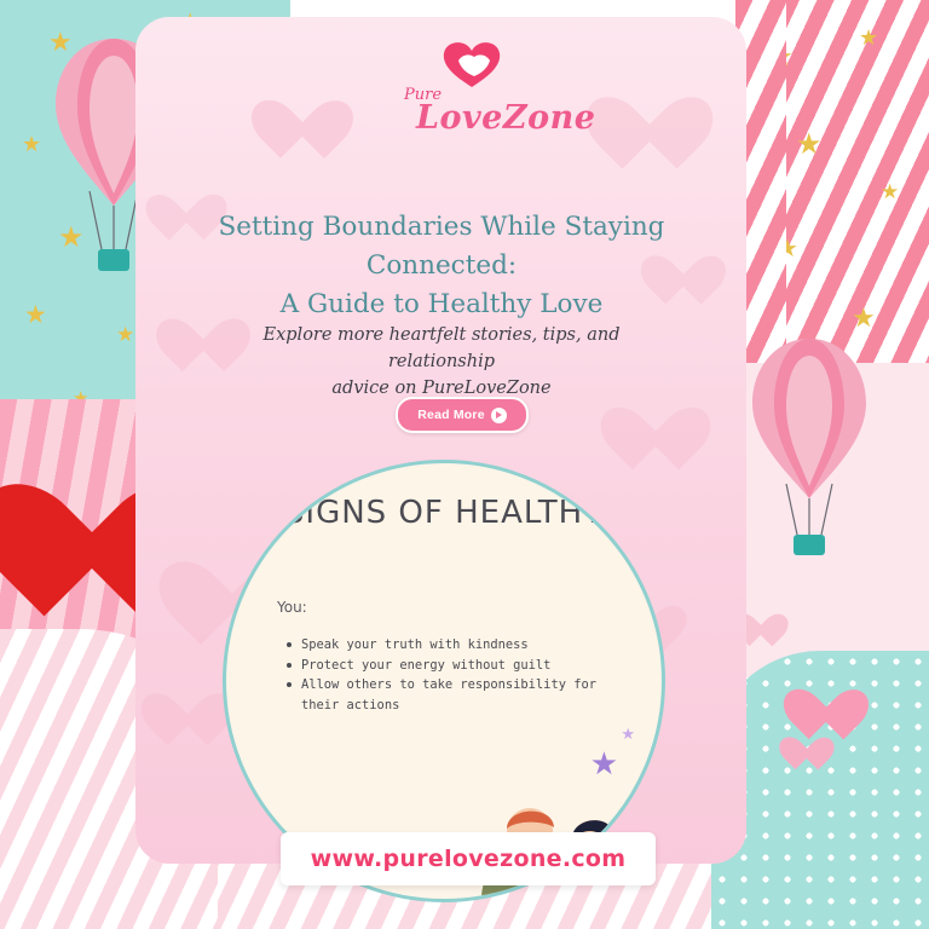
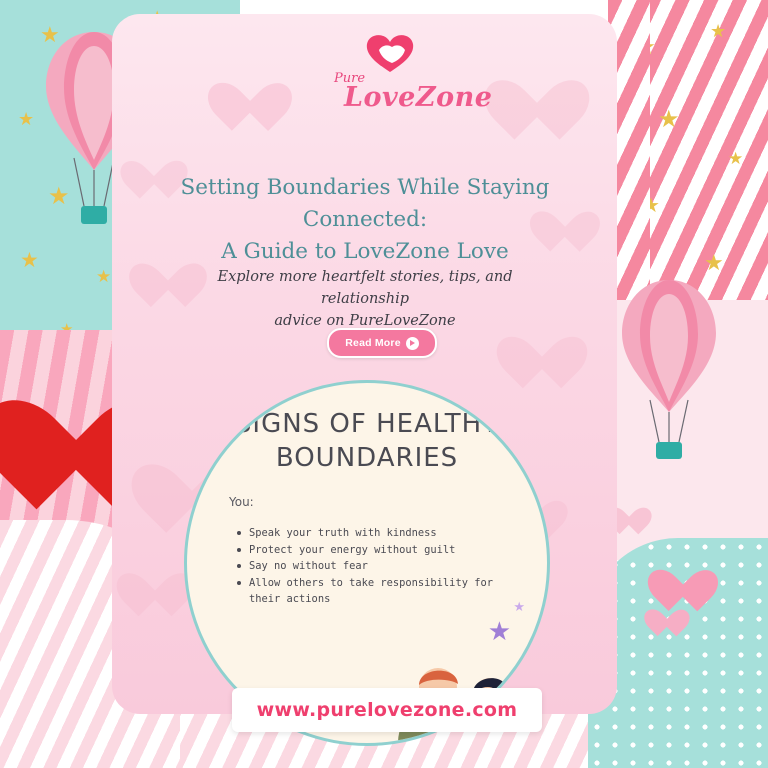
  ★
  ★
  ★
  ★
  ★
  ★
  ★
  ★
  ★
  ★
  Pure
  LoveZone
  Setting Boundaries While Staying Connected:
- A Guide to Healthy Love
+ A Guide to LoveZone Love
  Explore more heartfelt stories, tips, and relationship
  advice on PureLoveZone
  Read More
  SIGNS OF HEALTHY
+ BOUNDARIES
  You:
  Speak your truth with kindness
  Protect your energy without guilt
+ Say no without fear
  Allow others to take responsibility for
  their actions
  ★
  ★
  www.purelovezone.com
